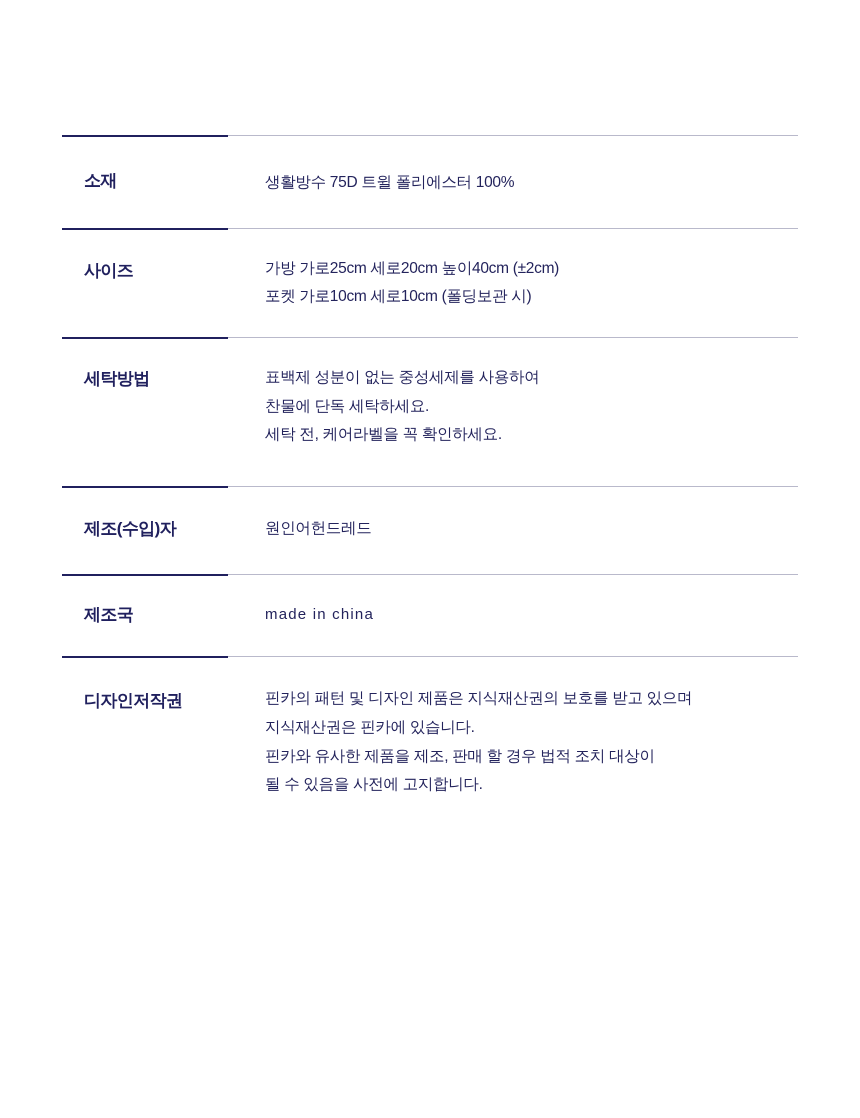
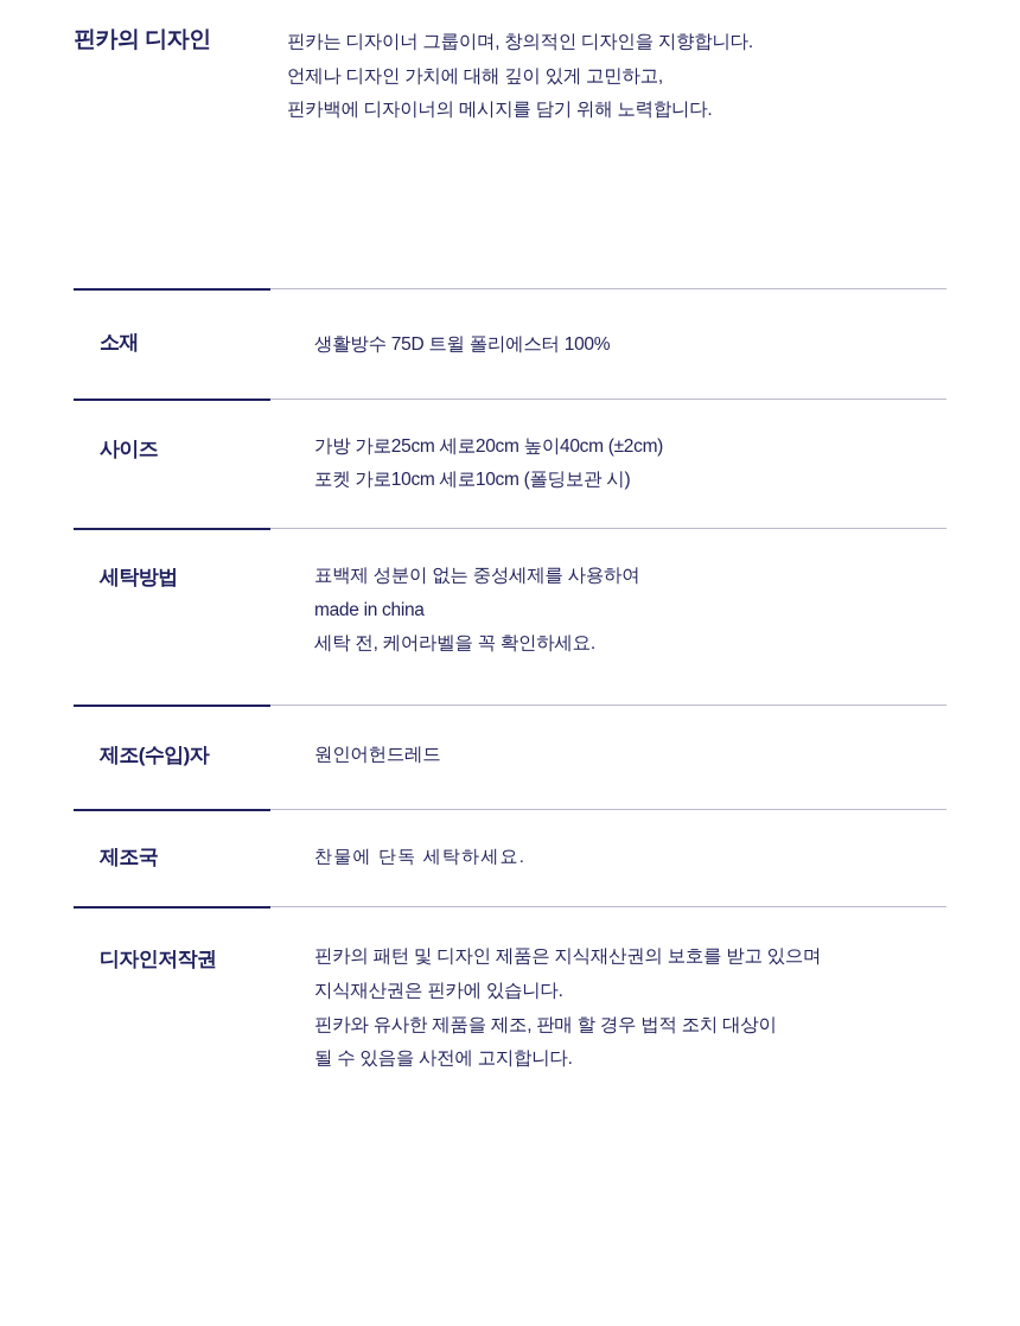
+ 핀카의 디자인
+ 핀카는 디자이너 그룹이며, 창의적인 디자인을 지향합니다.
+ 언제나 디자인 가치에 대해 깊이 있게 고민하고,
+ 핀카백에 디자이너의 메시지를 담기 위해 노력합니다.
  소재
  생활방수 75D 트윌 폴리에스터 100%
  사이즈
  가방 가로25cm 세로20cm 높이40cm (±2cm)
  포켓 가로10cm 세로10cm (폴딩보관 시)
  세탁방법
  표백제 성분이 없는 중성세제를 사용하여
- 찬물에 단독 세탁하세요.
+ made in china
  세탁 전, 케어라벨을 꼭 확인하세요.
  제조(수입)자
  원인어헌드레드
  제조국
- made in china
+ 찬물에 단독 세탁하세요.
  디자인저작권
  핀카의 패턴 및 디자인 제품은 지식재산권의 보호를 받고 있으며
  지식재산권은 핀카에 있습니다.
  핀카와 유사한 제품을 제조, 판매 할 경우 법적 조치 대상이
  될 수 있음을 사전에 고지합니다.
